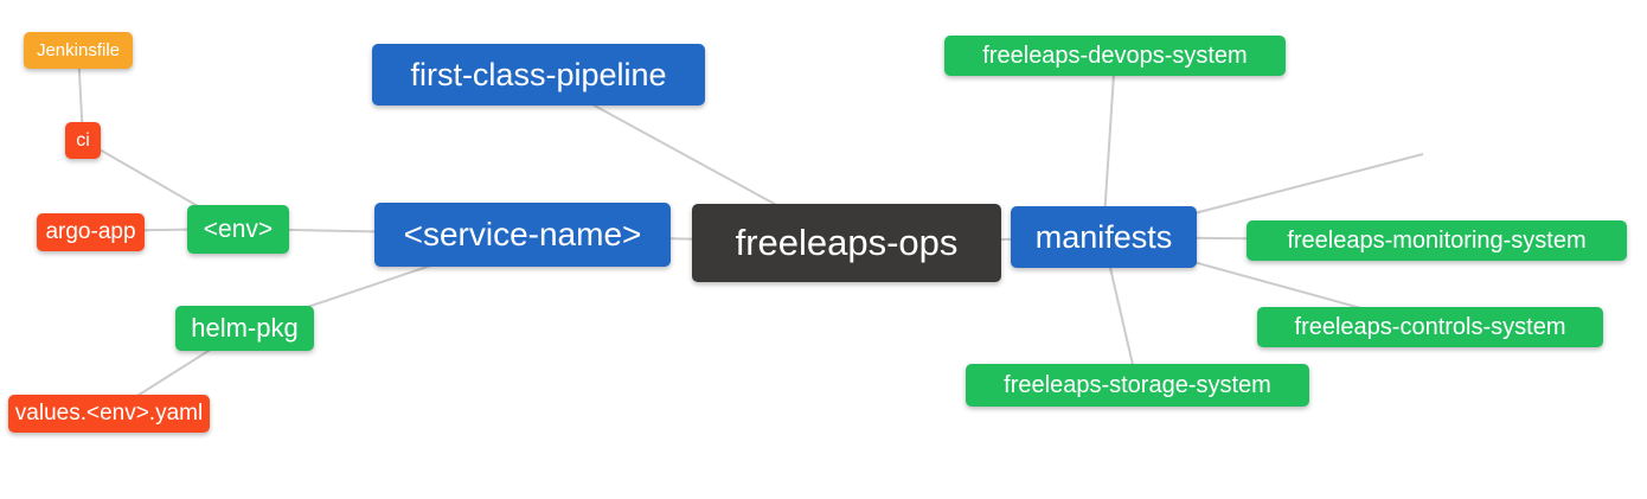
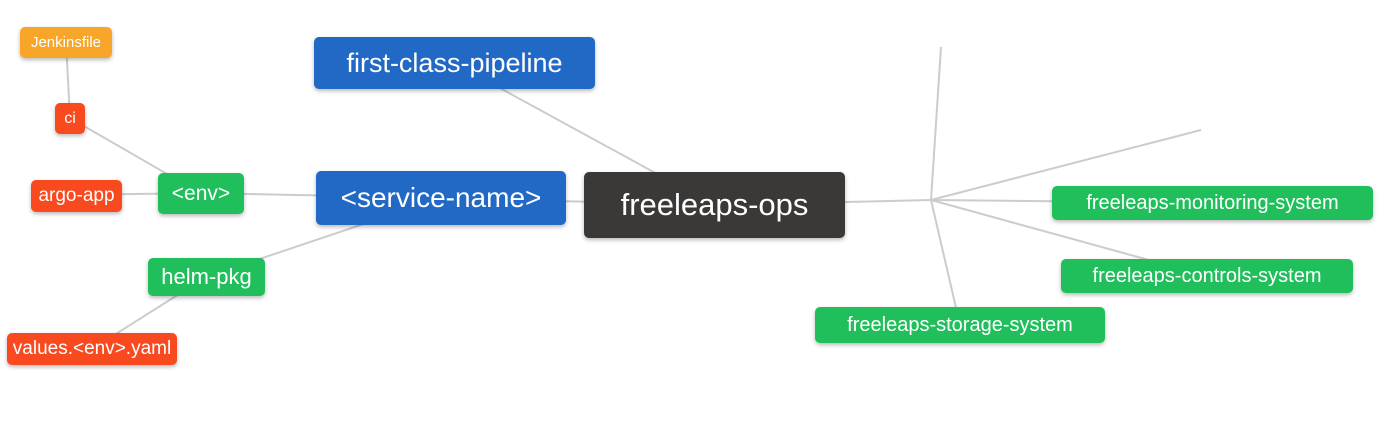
  Jenkinsfile
  ci
  argo-app
  <env>
  helm-pkg
  values.<env>.yaml
  first-class-pipeline
  <service-name>
  freeleaps-ops
- manifests
- freeleaps-devops-system
  freeleaps-monitoring-system
  freeleaps-controls-system
  freeleaps-storage-system
